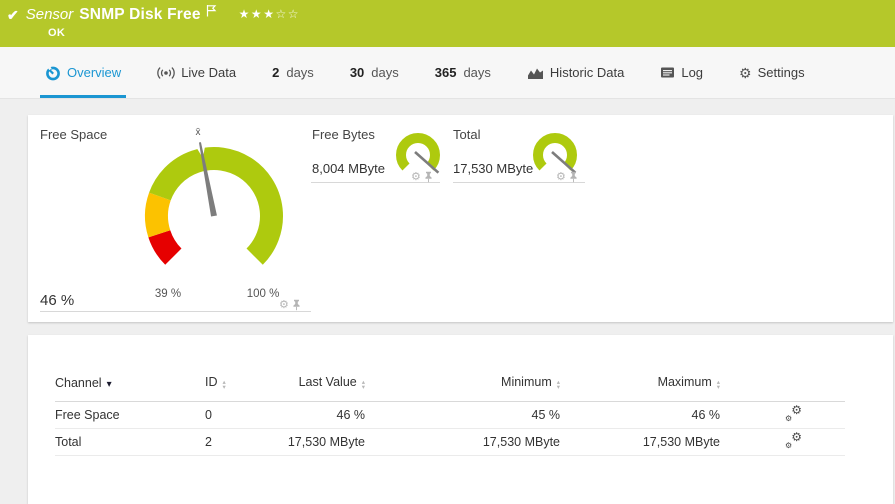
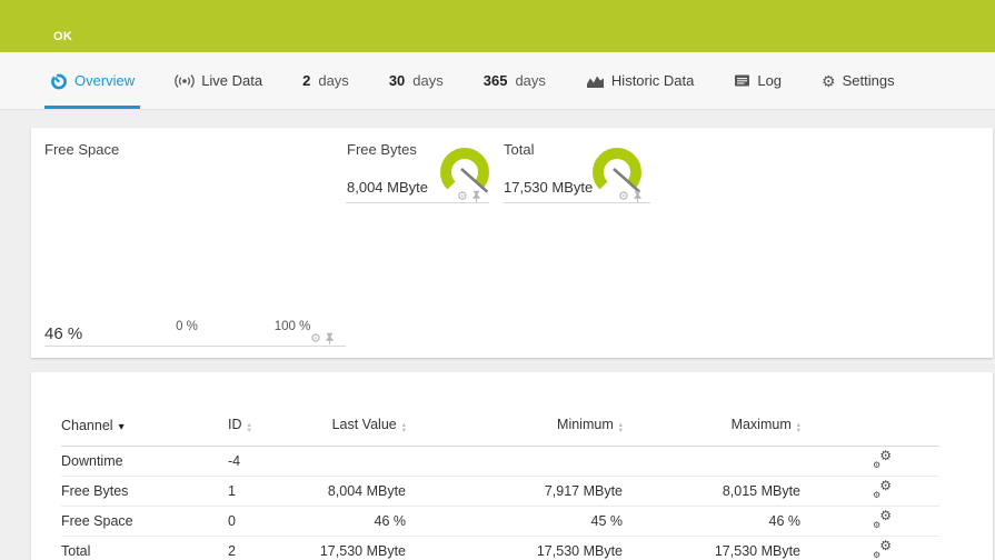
- ✔
- Sensor
- SNMP Disk Free
- ★★★☆☆
  OK
  Overview
  Live Data
  2
  days
  30
  days
  365
  days
  Historic Data
  Log
  ⚙
  Settings
  Free Space
- x̄
- 39 %
+ 0 %
  100 %
  46 %
  ⚙
  Free Bytes
  8,004 MByte
  ⚙
  Total
  17,530 MByte
  ⚙
  Channel ▾	ID	Last Value	Minimum	Maximum
+ Downtime	-4				⚙⚙
+ Free Bytes	1	8,004 MByte	7,917 MByte	8,015 MByte	⚙⚙
  Free Space	0	46 %	45 %	46 %	⚙⚙
  Total	2	17,530 MByte	17,530 MByte	17,530 MByte	⚙⚙
